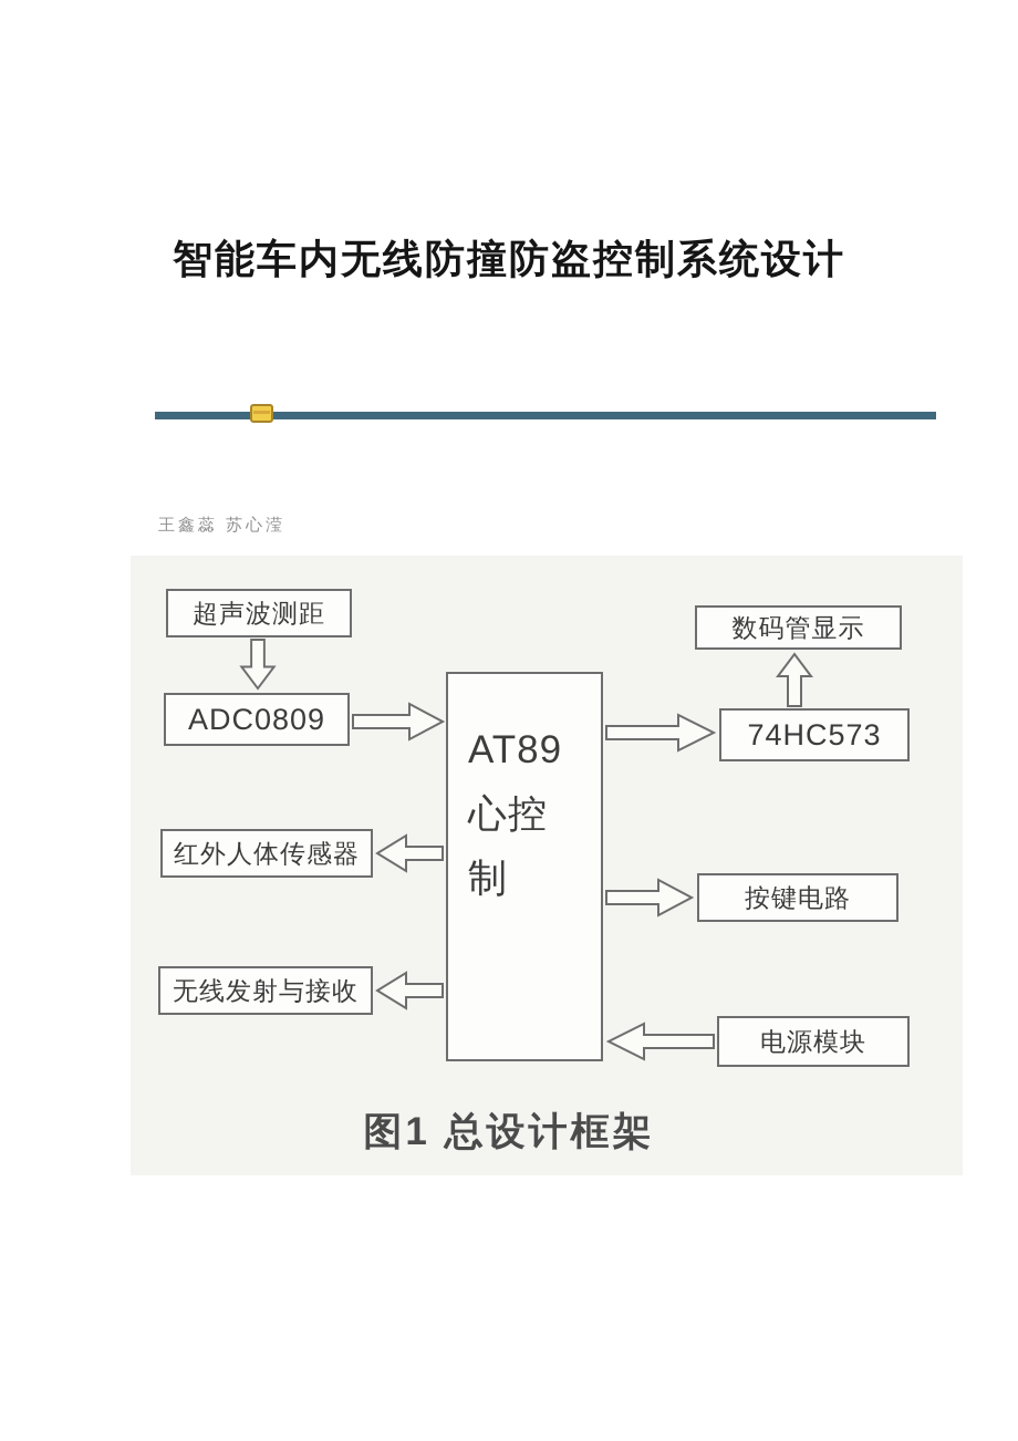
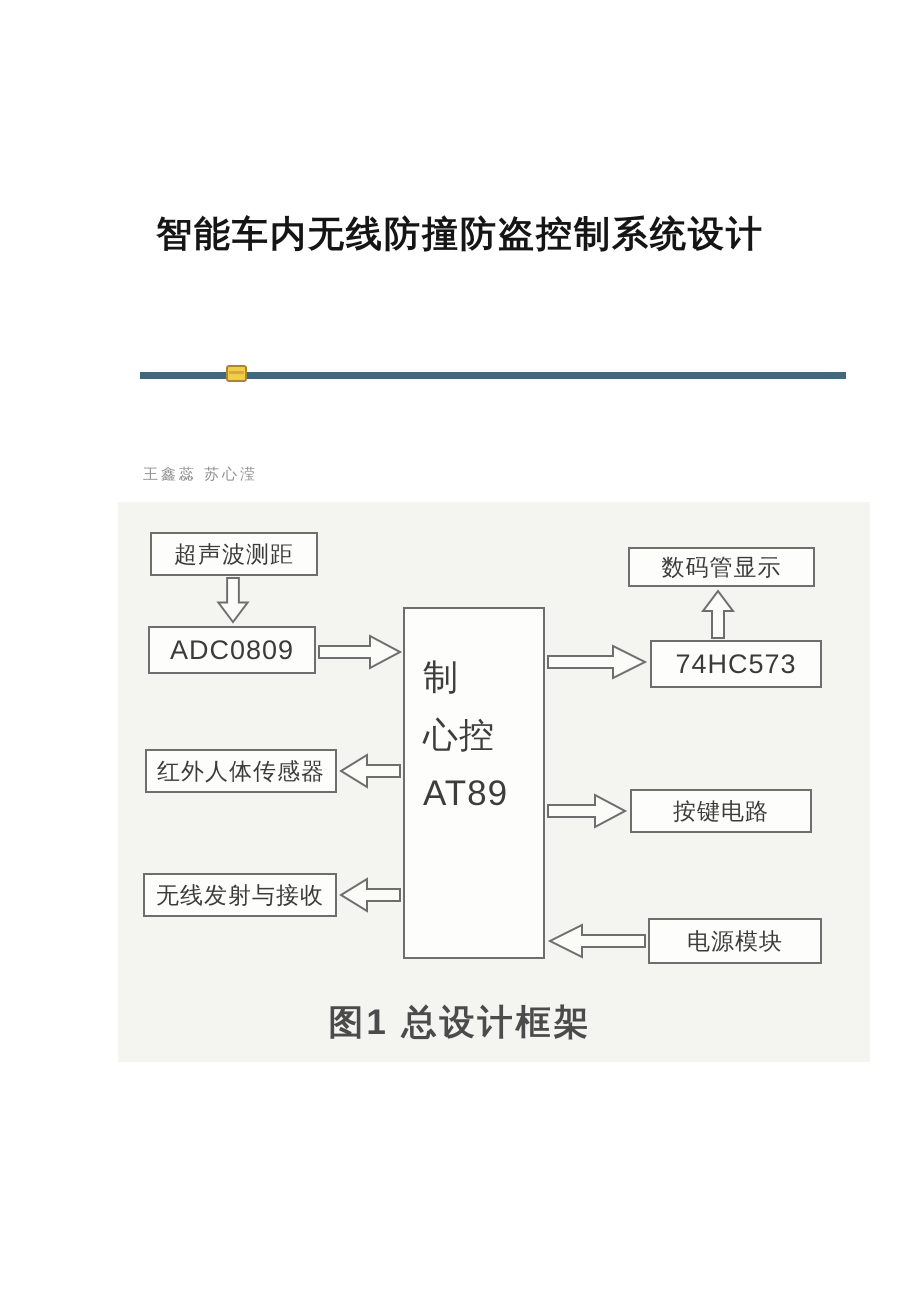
  智能车内无线防撞防盗控制系统设计
  王鑫蕊 苏心滢
  超声波测距
  ADC0809
- AT89
+ 制
  心控
- 制
+ AT89
  数码管显示
  74HC573
  红外人体传感器
  按键电路
  无线发射与接收
  电源模块
  图1 总设计框架
